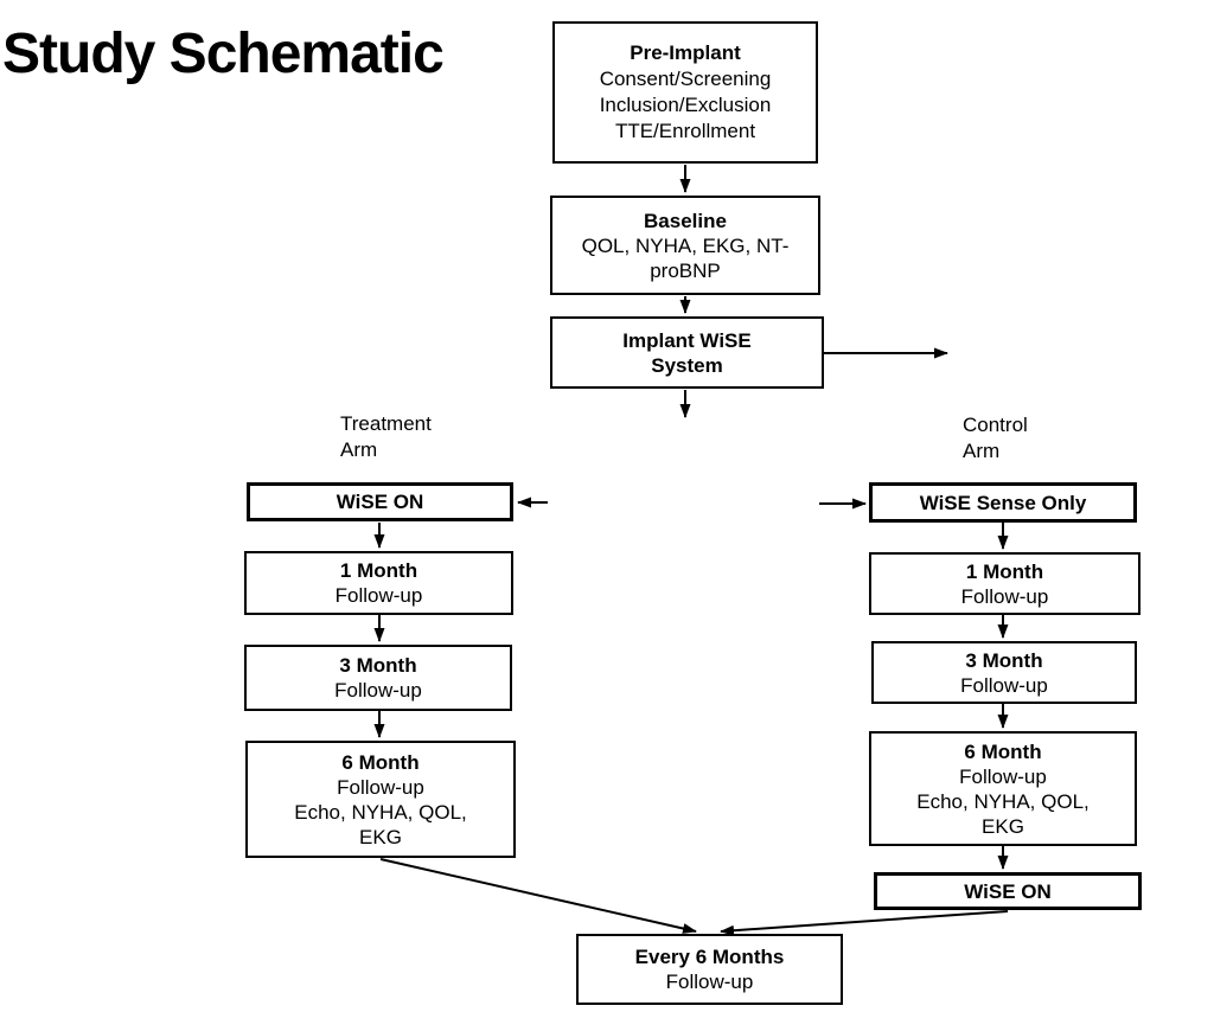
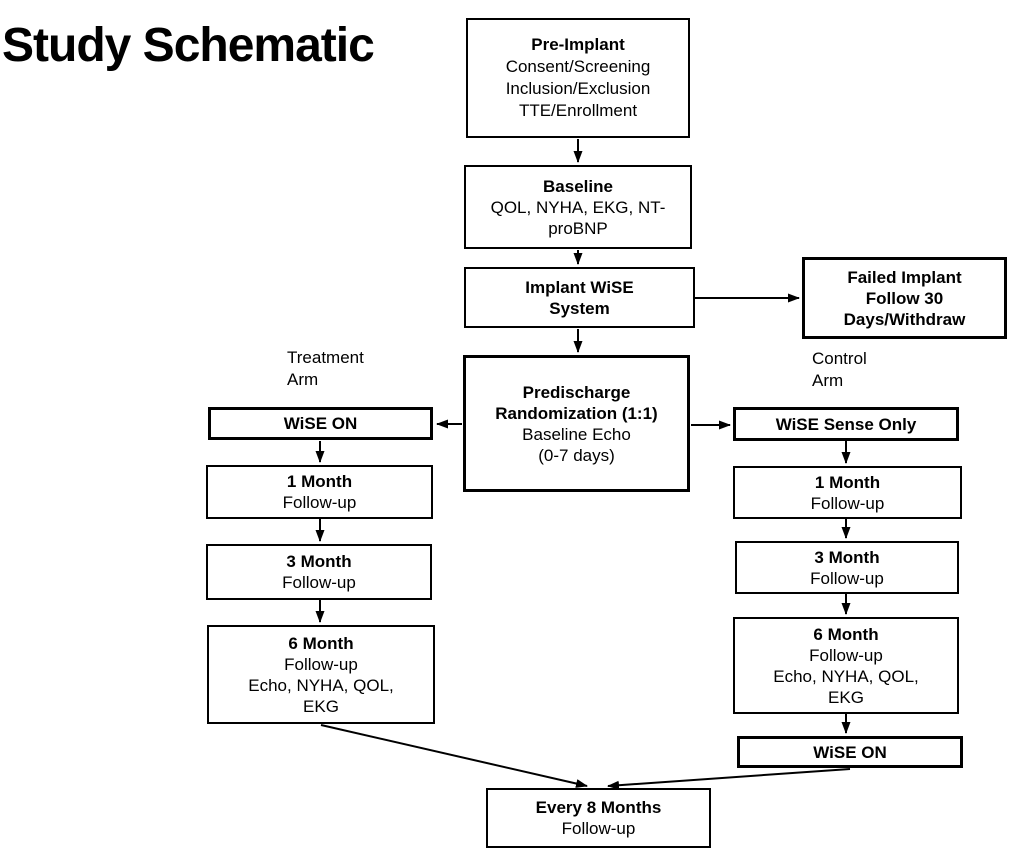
  Study Schematic
  Treatment
  Arm
  Control
  Arm
  Pre-Implant
  Consent/Screening
  Inclusion/Exclusion
  TTE/Enrollment
  Baseline
  QOL, NYHA, EKG, NT-
  proBNP
  Implant WiSE
  System
+ Failed Implant
+ Follow 30
+ Days/Withdraw
+ Predischarge
+ Randomization (1:1)
+ Baseline Echo
+ (0-7 days)
  WiSE ON
  1 Month
  Follow-up
  3 Month
  Follow-up
  6 Month
  Follow-up
  Echo, NYHA, QOL,
  EKG
  WiSE Sense Only
  1 Month
  Follow-up
  3 Month
  Follow-up
  6 Month
  Follow-up
  Echo, NYHA, QOL,
  EKG
  WiSE ON
- Every 6 Months
+ Every 8 Months
  Follow-up
